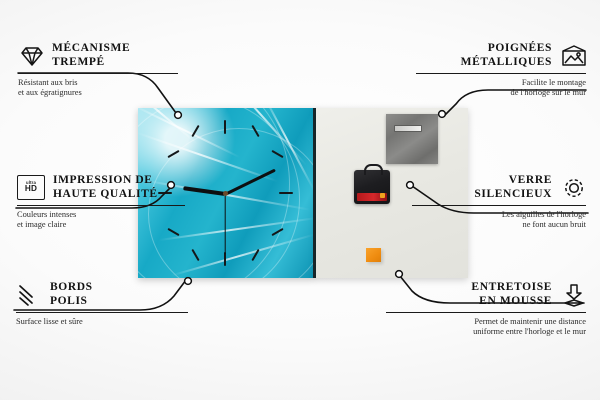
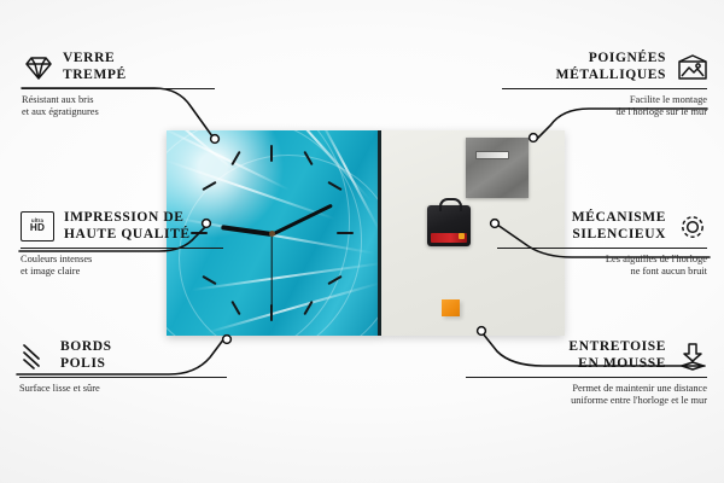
- MÉCANISME
+ VERRE
  TREMPÉ
  Résistant aux bris
  et aux égratignures
  HD
  IMPRESSION DE
  HAUTE QUALITÉ
  Couleurs intenses
  et image claire
  BORDS
  POLIS
  Surface lisse et sûre
  POIGNÉES
  MÉTALLIQUES
  Facilite le montage
  de l'horloge sur le mur
- VERRE
+ MÉCANISME
  SILENCIEUX
  Les aiguilles de l'horloge
  ne font aucun bruit
  ENTRETOISE
  EN MOUSSE
  Permet de maintenir une distance
  uniforme entre l'horloge et le mur
